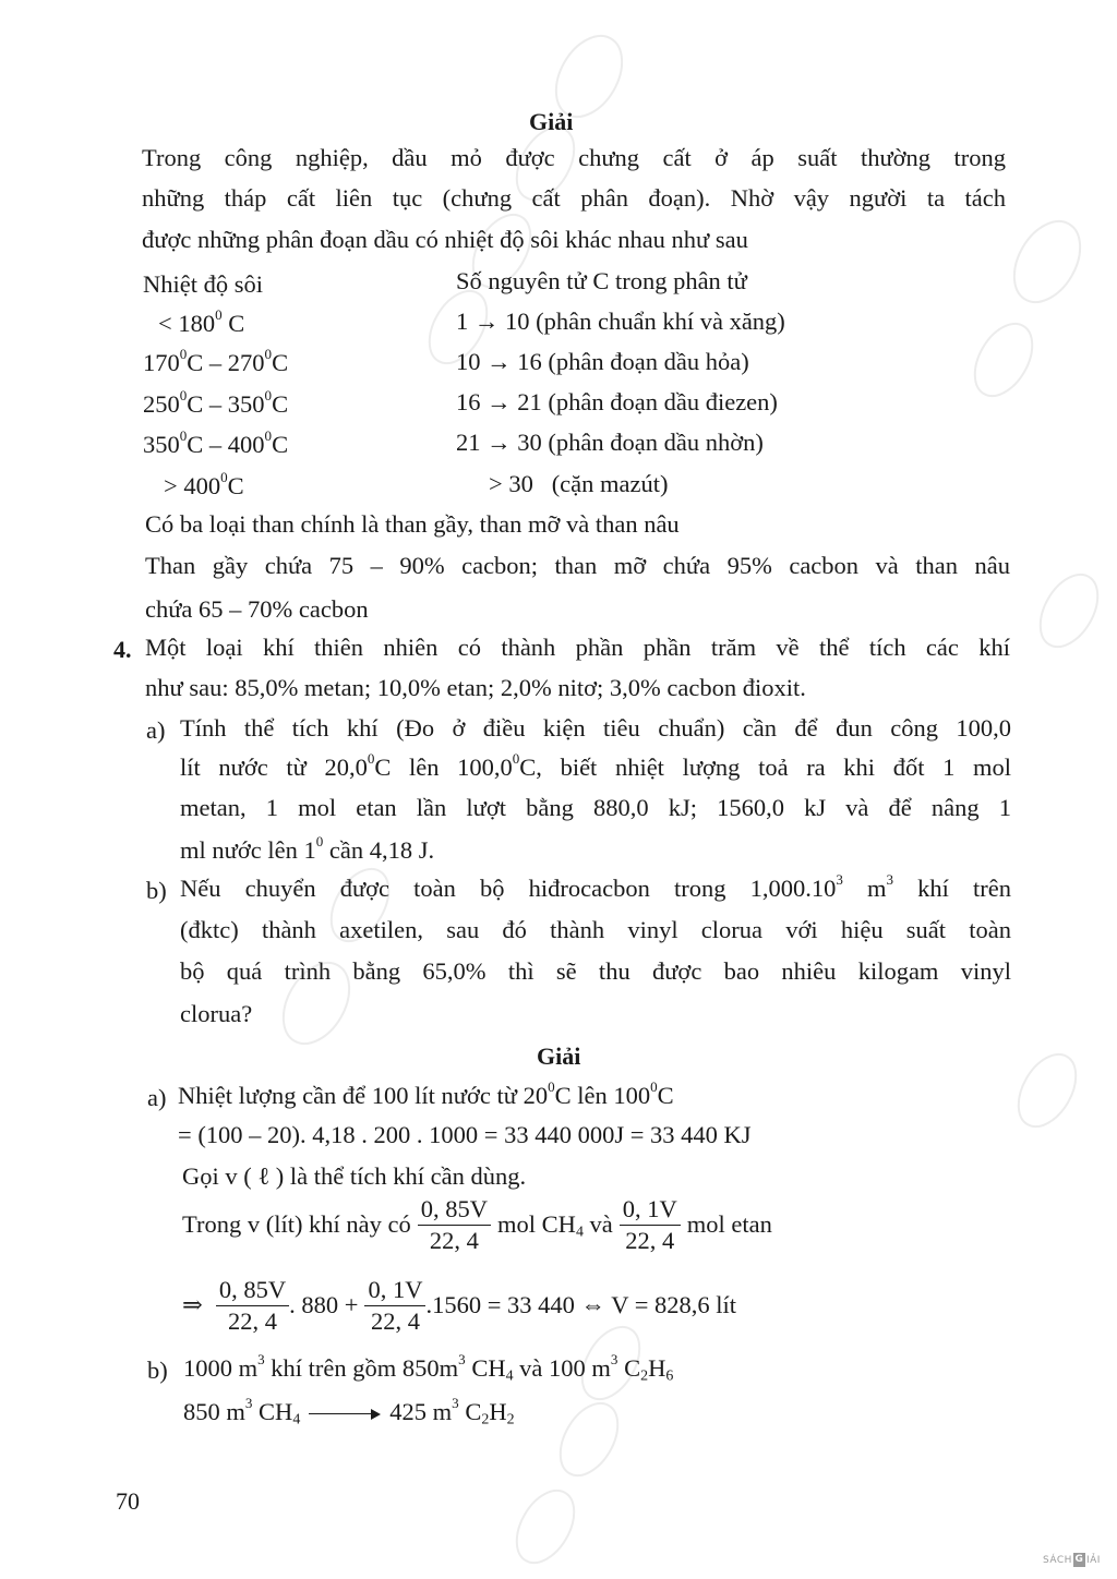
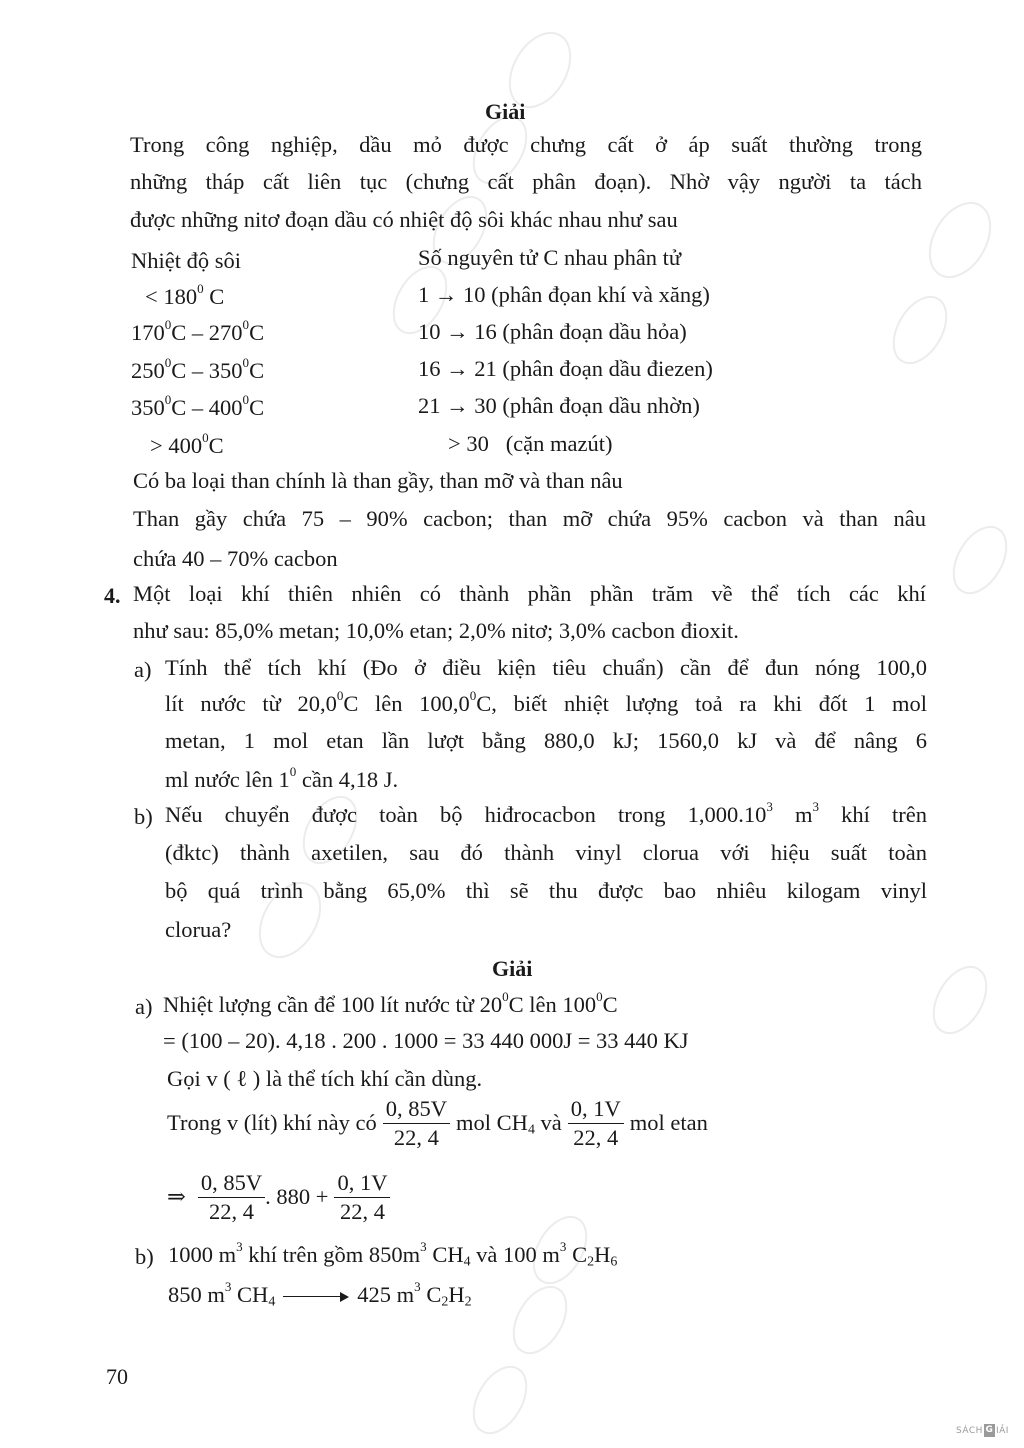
  Giải
  Trong công nghiệp, dầu mỏ được chưng cất ở áp suất thường trong
  những tháp cất liên tục (chưng cất phân đoạn). Nhờ vậy người ta tách
- được những phân đoạn dầu có nhiệt độ sôi khác nhau như sau
+ được những nitơ đoạn dầu có nhiệt độ sôi khác nhau như sau
  Nhiệt độ sôi
- Số nguyên tử C trong phân tử
+ Số nguyên tử C nhau phân tử
  < 1800 C
- 1 → 10 (phân chuẩn khí và xăng)
+ 1 → 10 (phân đọan khí và xăng)
  1700C – 2700C
  10 → 16 (phân đoạn dầu hỏa)
  2500C – 3500C
  16 → 21 (phân đoạn dầu điezen)
  3500C – 4000C
  21 → 30 (phân đoạn dầu nhờn)
  > 4000C
  > 30 (cặn mazút)
  Có ba loại than chính là than gầy, than mỡ và than nâu
  Than gầy chứa 75 – 90% cacbon; than mỡ chứa 95% cacbon và than nâu
- chứa 65 – 70% cacbon
+ chứa 40 – 70% cacbon
  4.
  Một loại khí thiên nhiên có thành phần phần trăm về thể tích các khí
  như sau: 85,0% metan; 10,0% etan; 2,0% nitơ; 3,0% cacbon đioxit.
  a)
- Tính thể tích khí (Đo ở điều kiện tiêu chuẩn) cần để đun công 100,0
+ Tính thể tích khí (Đo ở điều kiện tiêu chuẩn) cần để đun nóng 100,0
  lít nước từ 20,00C lên 100,00C, biết nhiệt lượng toả ra khi đốt 1 mol
- metan, 1 mol etan lần lượt bằng 880,0 kJ; 1560,0 kJ và để nâng 1
+ metan, 1 mol etan lần lượt bằng 880,0 kJ; 1560,0 kJ và để nâng 6
  ml nước lên 10 cần 4,18 J.
  b)
  Nếu chuyển được toàn bộ hiđrocacbon trong 1,000.103 m3 khí trên
  (đktc) thành axetilen, sau đó thành vinyl clorua với hiệu suất toàn
  bộ quá trình bằng 65,0% thì sẽ thu được bao nhiêu kilogam vinyl
  clorua?
  Giải
  a)
  Nhiệt lượng cần để 100 lít nước từ 200C lên 1000C
  = (100 – 20). 4,18 . 200 . 1000 = 33 440 000J = 33 440 KJ
  Gọi v ( ℓ ) là thể tích khí cần dùng.
  Trong v (lít) khí này có
  0, 85V
  22, 4
  mol CH4 và
  0, 1V
  22, 4
  mol etan
  ⇒
  0, 85V
  22, 4
  . 880 +
  0, 1V
  22, 4
- .1560 = 33 440 ⇔ V = 828,6 lít
  b)
  1000 m3 khí trên gồm 850m3 CH4 và 100 m3 C2H6
  850 m3 CH4425 m3 C2H2
  70
  SÁCH
  G
  IẢI
